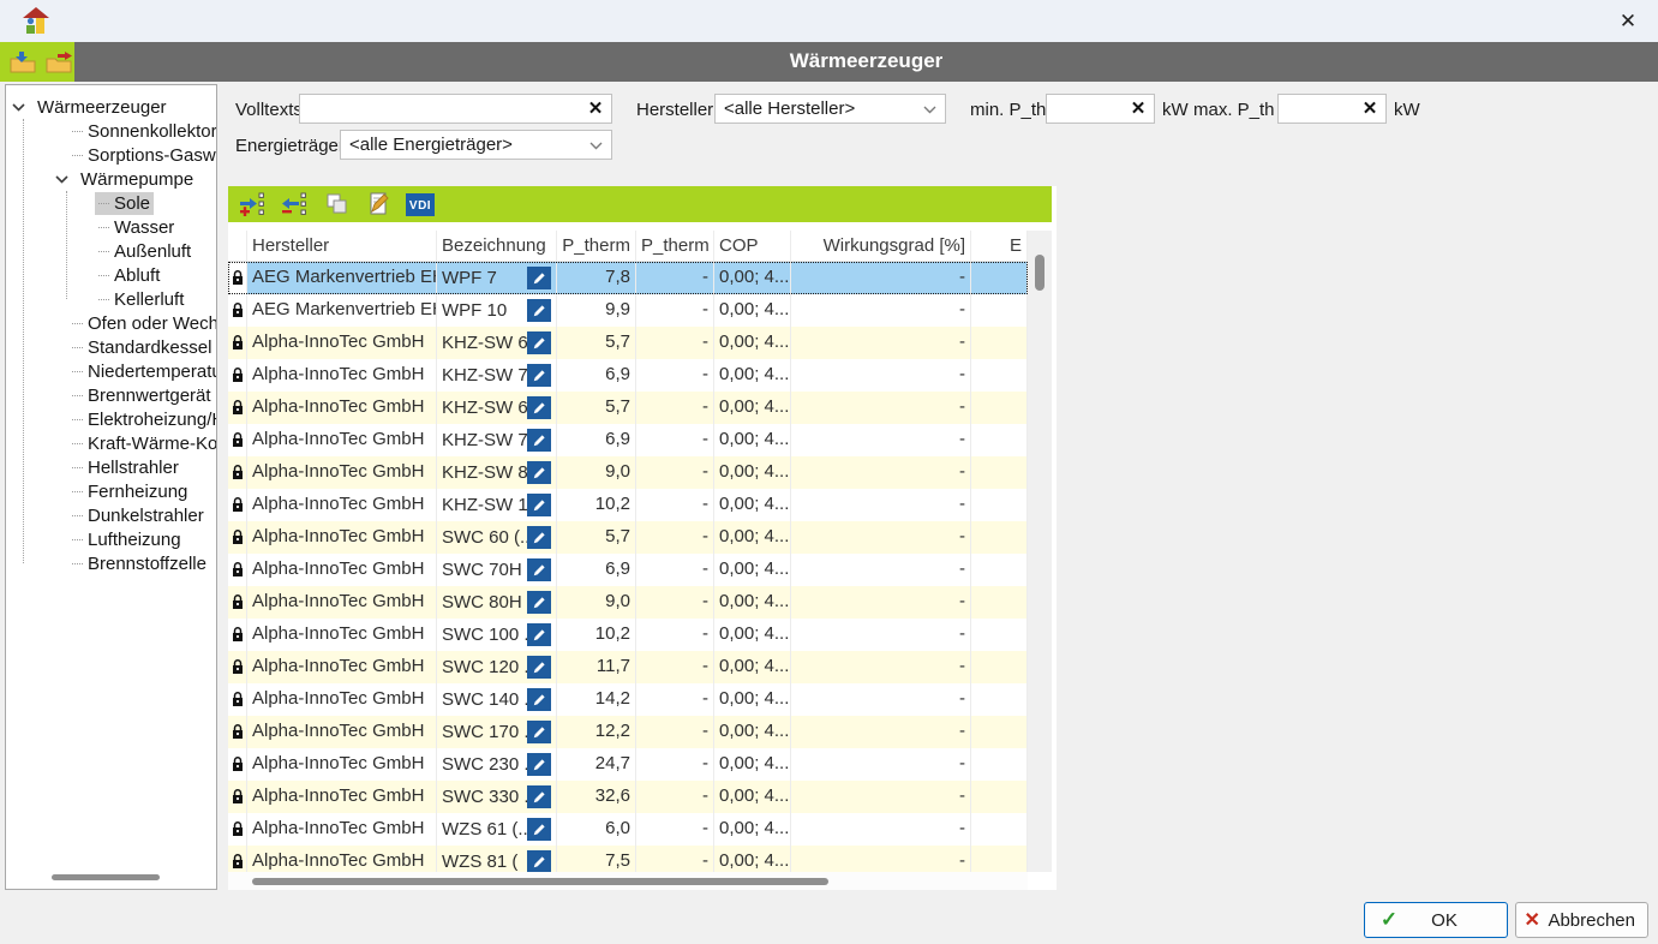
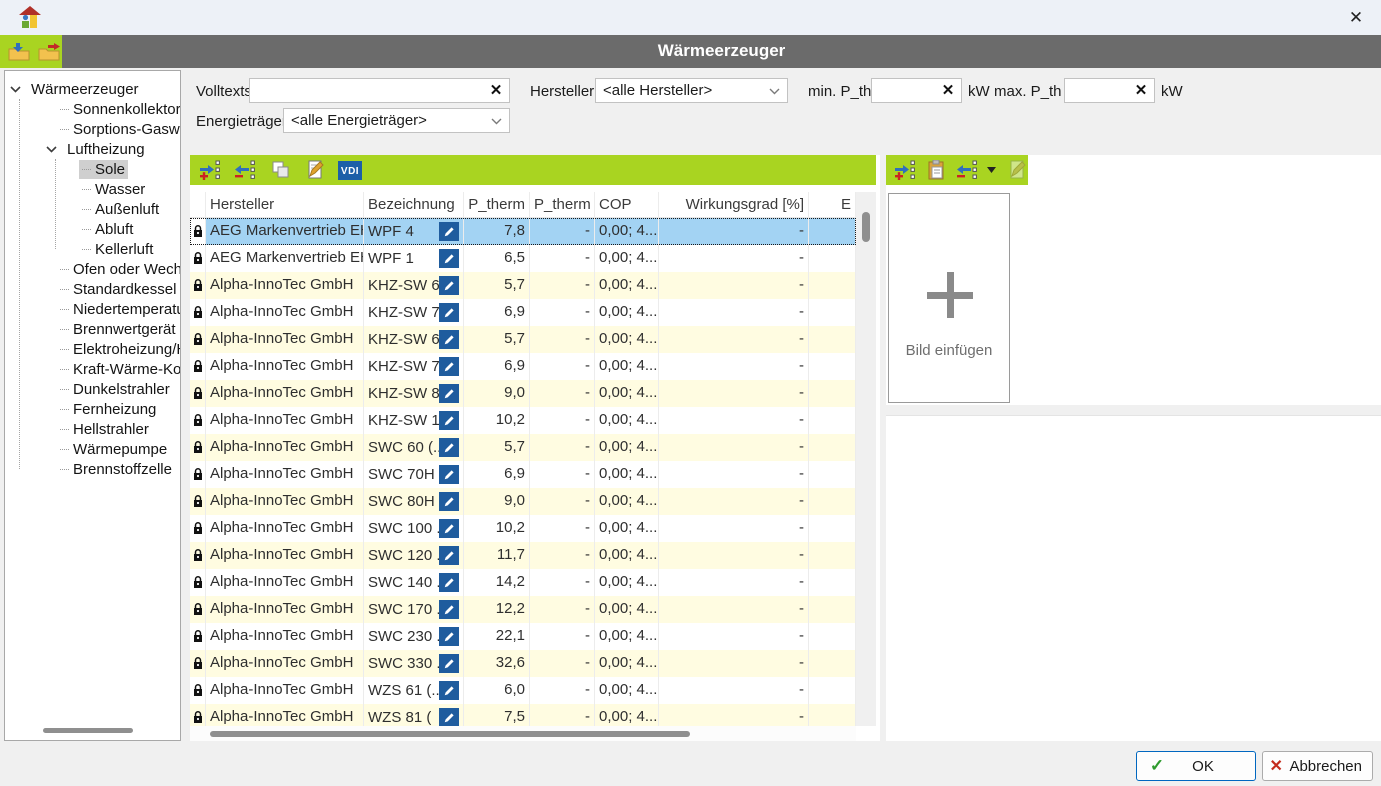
  ✕
  Wärmeerzeuger
  Wärmeerzeuger
  Sonnenkollektor
  Sorptions-Gasw
- Wärmepumpe
+ Luftheizung
  Sole
  Wasser
  Außenluft
  Abluft
  Kellerluft
  Ofen oder Wech
  Standardkessel
  Niedertemperat
  Brennwertgerät
  Elektroheizung/
  Kraft-Wärme-Ko
- Hellstrahler
+ Dunkelstrahler
  Fernheizung
- Dunkelstrahler
+ Hellstrahler
- Luftheizung
+ Wärmepumpe
  Brennstoffzelle
  ✕
  Hersteller
  <alle Hersteller>
  min. P_th
  ✕
  kW
  max. P_th
  ✕
  kW
  Energieträge
  <alle Energieträger>
  VDI
  Hersteller
  Bezeichnung
  P_therm
  P_therm
  COP
  Wirkungsgrad [%]
  E
  AEG Markenvertrieb E
- WPF 7
+ WPF 4
  7,8
  -
  0,00; 4...
  -
  AEG Markenvertrieb E
- WPF 10
+ WPF 1
- 9,9
+ 6,5
  -
  0,00; 4...
  -
  Alpha-InnoTec GmbH
  KHZ-SW 6
  5,7
  -
  0,00; 4...
  -
  Alpha-InnoTec GmbH
  KHZ-SW 7
  6,9
  -
  0,00; 4...
  -
  Alpha-InnoTec GmbH
  KHZ-SW 6
  5,7
  -
  0,00; 4...
  -
  Alpha-InnoTec GmbH
  KHZ-SW 7
  6,9
  -
  0,00; 4...
  -
  Alpha-InnoTec GmbH
  KHZ-SW 8
  9,0
  -
  0,00; 4...
  -
  Alpha-InnoTec GmbH
  KHZ-SW 1
  10,2
  -
  0,00; 4...
  -
  Alpha-InnoTec GmbH
  SWC 60 (.
  5,7
  -
  0,00; 4...
  -
  Alpha-InnoTec GmbH
  6,9
  -
  0,00; 4...
  -
  Alpha-InnoTec GmbH
  9,0
  -
  0,00; 4...
  -
  Alpha-InnoTec GmbH
  10,2
  -
  0,00; 4...
  -
  Alpha-InnoTec GmbH
  11,7
  -
  0,00; 4...
  -
  Alpha-InnoTec GmbH
  14,2
  -
  0,00; 4...
  -
  Alpha-InnoTec GmbH
  12,2
  -
  0,00; 4...
  -
  Alpha-InnoTec GmbH
- 24,7
+ 22,1
  -
  0,00; 4...
  -
  Alpha-InnoTec GmbH
  32,6
  -
  0,00; 4...
  -
  Alpha-InnoTec GmbH
  WZS 61 (..
  6,0
  -
  0,00; 4...
  -
  Alpha-InnoTec GmbH
  WZS 81 (
  7,5
  -
  0,00; 4...
  -
+ Bild einfügen
  ✓
  OK
  ✕
  Abbrechen
